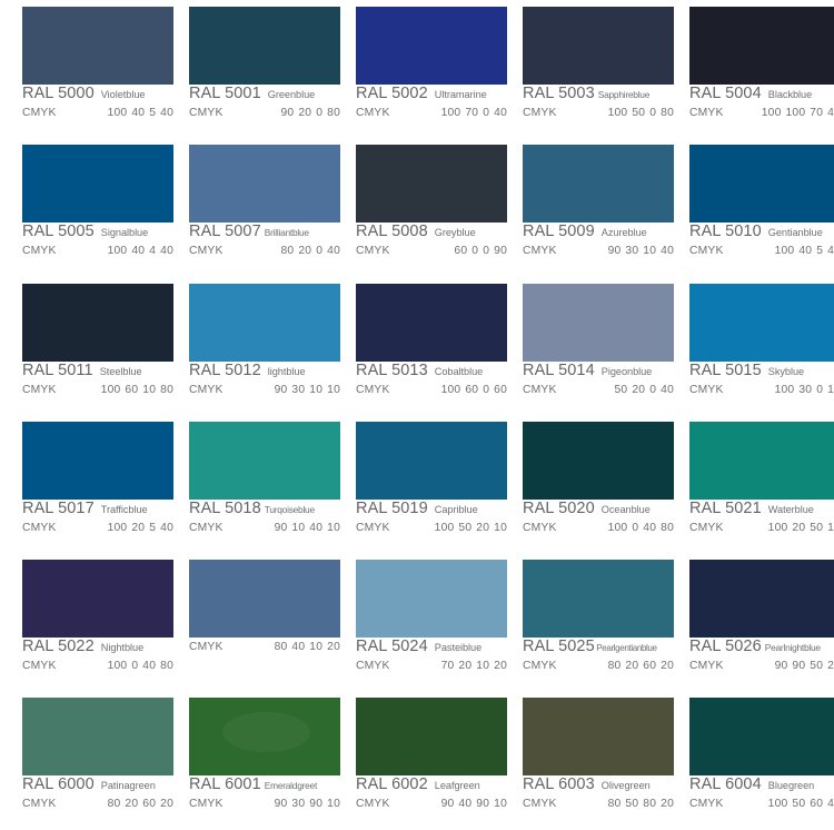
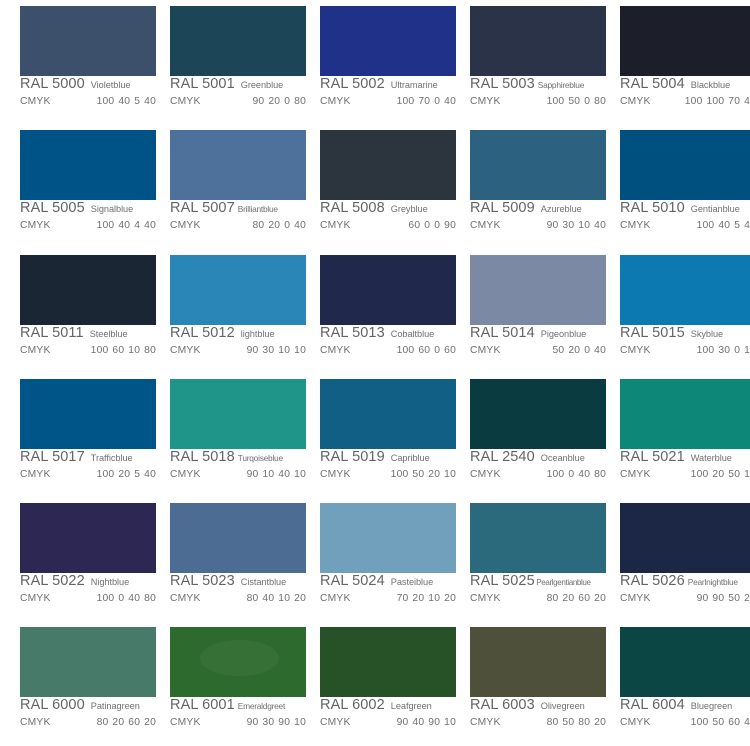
  RAL 5000
  Violetblue
  CMYK
  100 40 5 40
  RAL 5001
  Greenblue
  CMYK
  90 20 0 80
  RAL 5002
  Ultramarine
  CMYK
  100 70 0 40
  RAL 5003
  Sapphireblue
  CMYK
  100 50 0 80
  RAL 5004
  Blackblue
  CMYK
  100 100 70 4
  RAL 5005
  Signalblue
  CMYK
  100 40 4 40
  RAL 5007
  Brilliantblue
  CMYK
  80 20 0 40
  RAL 5008
  Greyblue
  CMYK
  60 0 0 90
  RAL 5009
  Azureblue
  CMYK
  90 30 10 40
  RAL 5010
  Gentianblue
  CMYK
  100 40 5 4
  RAL 5011
  Steelblue
  CMYK
  100 60 10 80
  RAL 5012
  lightblue
  CMYK
  90 30 10 10
  RAL 5013
  Cobaltblue
  CMYK
  100 60 0 60
  RAL 5014
  Pigeonblue
  CMYK
  50 20 0 40
  RAL 5015
  Skyblue
  CMYK
  100 30 0 1
  RAL 5017
  Trafficblue
  CMYK
  100 20 5 40
  RAL 5018
  Turqoiseblue
  CMYK
  90 10 40 10
  RAL 5019
  Capriblue
  CMYK
  100 50 20 10
- RAL 5020
+ RAL 2540
  Oceanblue
  CMYK
  100 0 40 80
  RAL 5021
  Waterblue
  CMYK
  100 20 50 1
  RAL 5022
  Nightblue
  CMYK
  100 0 40 80
+ RAL 5023
+ Cistantblue
  CMYK
  80 40 10 20
  RAL 5024
  Pasteiblue
  CMYK
  70 20 10 20
  RAL 5025
  Pearlgentianblue
  CMYK
  80 20 60 20
  RAL 5026
  Pearlnightblue
  CMYK
  90 90 50 2
  RAL 6000
  Patinagreen
  CMYK
  80 20 60 20
  RAL 6001
  Emeraldgreet
  CMYK
  90 30 90 10
  RAL 6002
  Leafgreen
  CMYK
  90 40 90 10
  RAL 6003
  Olivegreen
  CMYK
  80 50 80 20
  RAL 6004
  Bluegreen
  CMYK
  100 50 60 4
